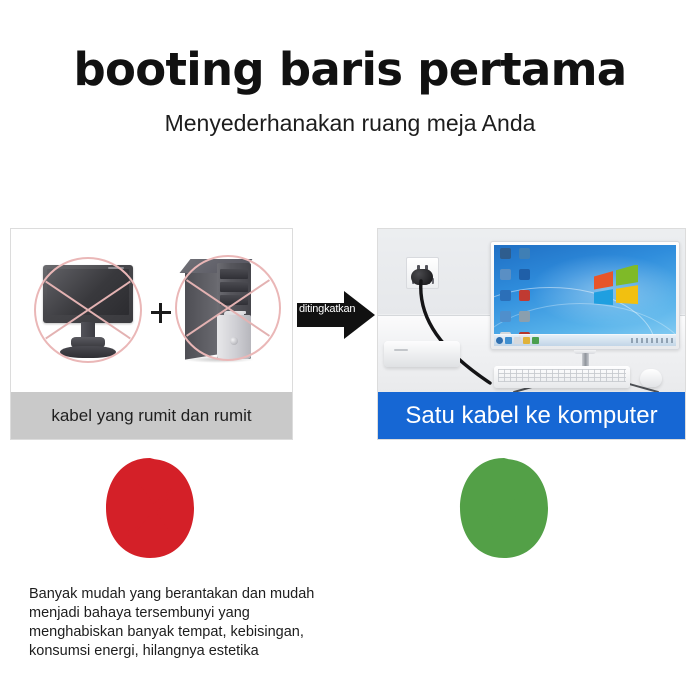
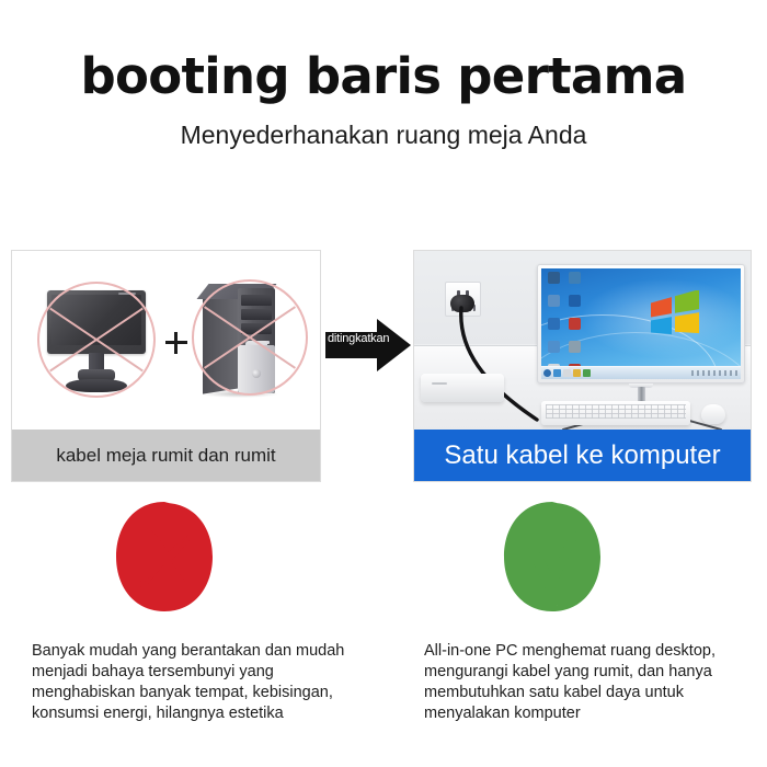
  booting baris pertama
  Menyederhanakan ruang meja Anda
- kabel yang rumit dan rumit
+ kabel meja rumit dan rumit
  ditingkatkan
  Satu kabel ke komputer
  Banyak mudah yang berantakan dan mudah menjadi bahaya tersembunyi yang menghabiskan banyak tempat, kebisingan, konsumsi energi, hilangnya estetika
+ All-in-one PC menghemat ruang desktop, mengurangi kabel yang rumit, dan hanya membutuhkan satu kabel daya untuk menyalakan komputer
